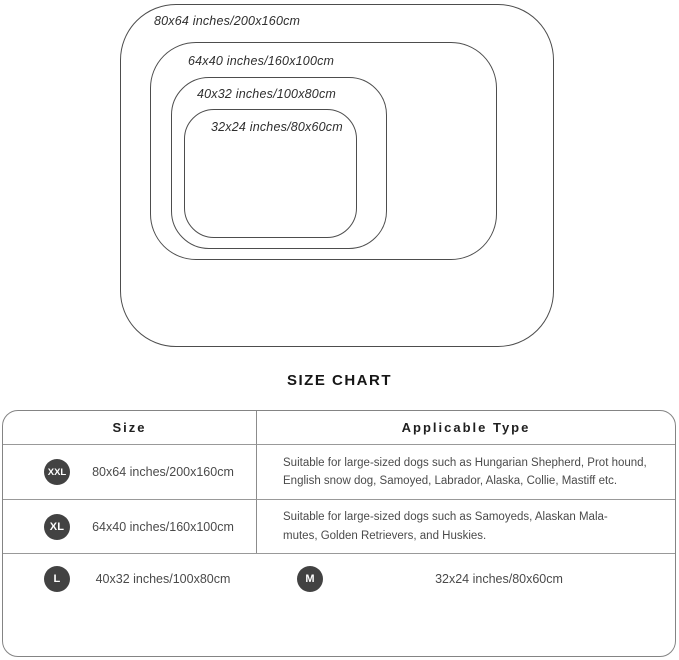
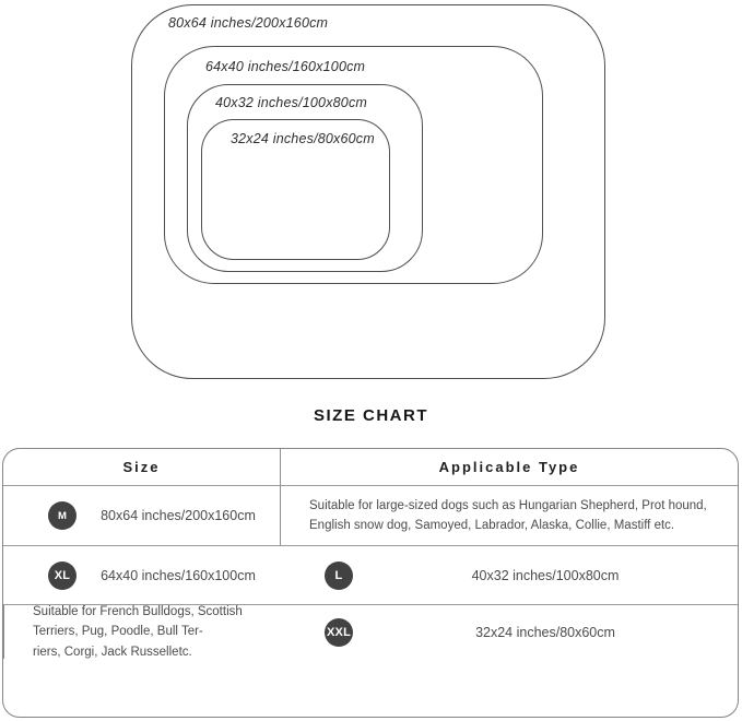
  80x64 inches/200x160cm
  64x40 inches/160x100cm
  40x32 inches/100x80cm
  32x24 inches/80x60cm
  SIZE CHART
  Size
  Applicable Type
- XXL
+ M
  80x64 inches/200x160cm
  Suitable for large-sized dogs such as Hungarian Shepherd, Prot hound,
  English snow dog, Samoyed, Labrador, Alaska, Collie, Mastiff etc.
  XL
  64x40 inches/160x100cm
- Suitable for large-sized dogs such as Samoyeds, Alaskan Mala-
- mutes, Golden Retrievers, and Huskies.
  L
  40x32 inches/100x80cm
+ Suitable for French Bulldogs, Scottish Terriers, Pug, Poodle, Bull Ter-
+ riers, Corgi, Jack Russelletc.
- M
+ XXL
  32x24 inches/80x60cm
